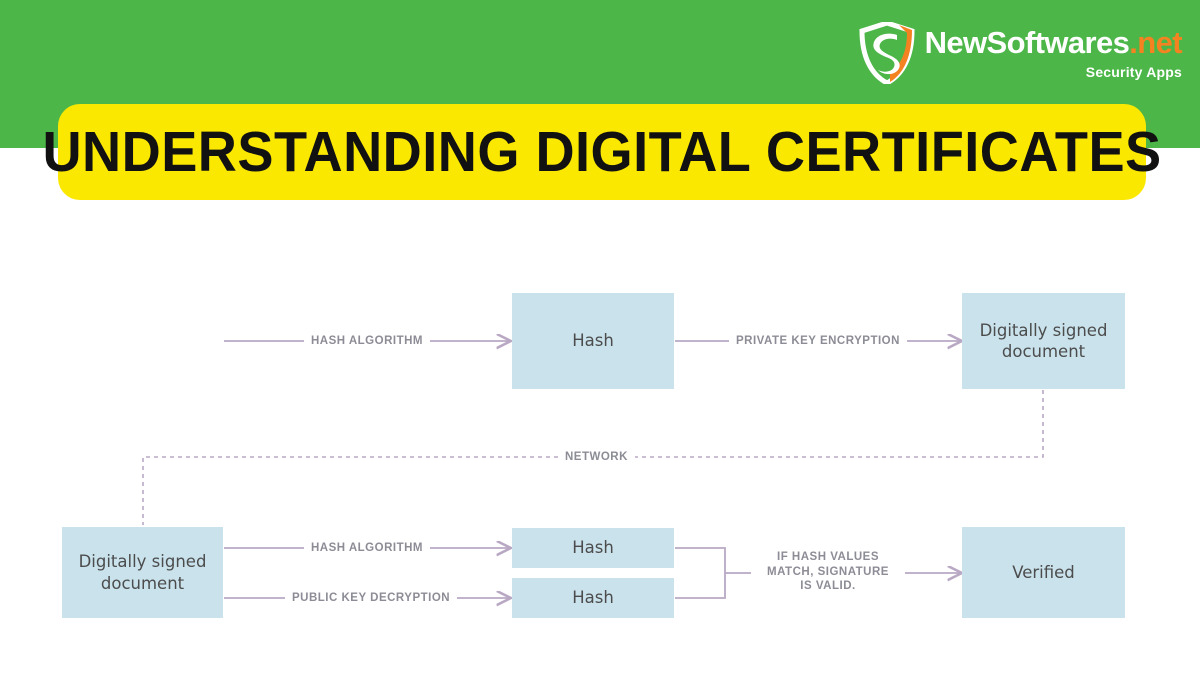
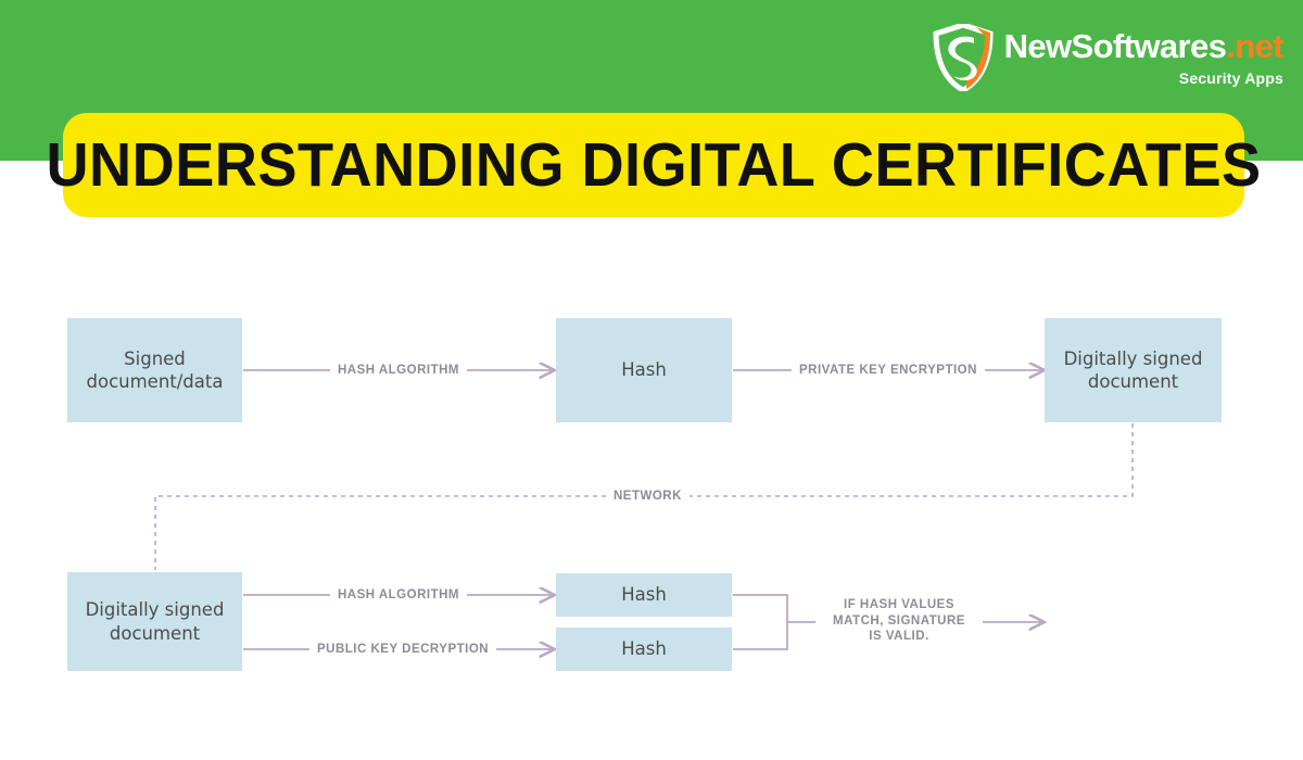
  NewSoftwares.net
  Security Apps
  UNDERSTANDING DIGITAL CERTIFICATES
+ Signed
+ document/data
  HASH ALGORITHM
  Hash
  PRIVATE KEY ENCRYPTION
  Digitally signed
  document
  NETWORK
  Digitally signed
  document
  HASH ALGORITHM
  PUBLIC KEY DECRYPTION
  Hash
  Hash
  IF HASH VALUES
  MATCH, SIGNATURE
  IS VALID.
- Verified
